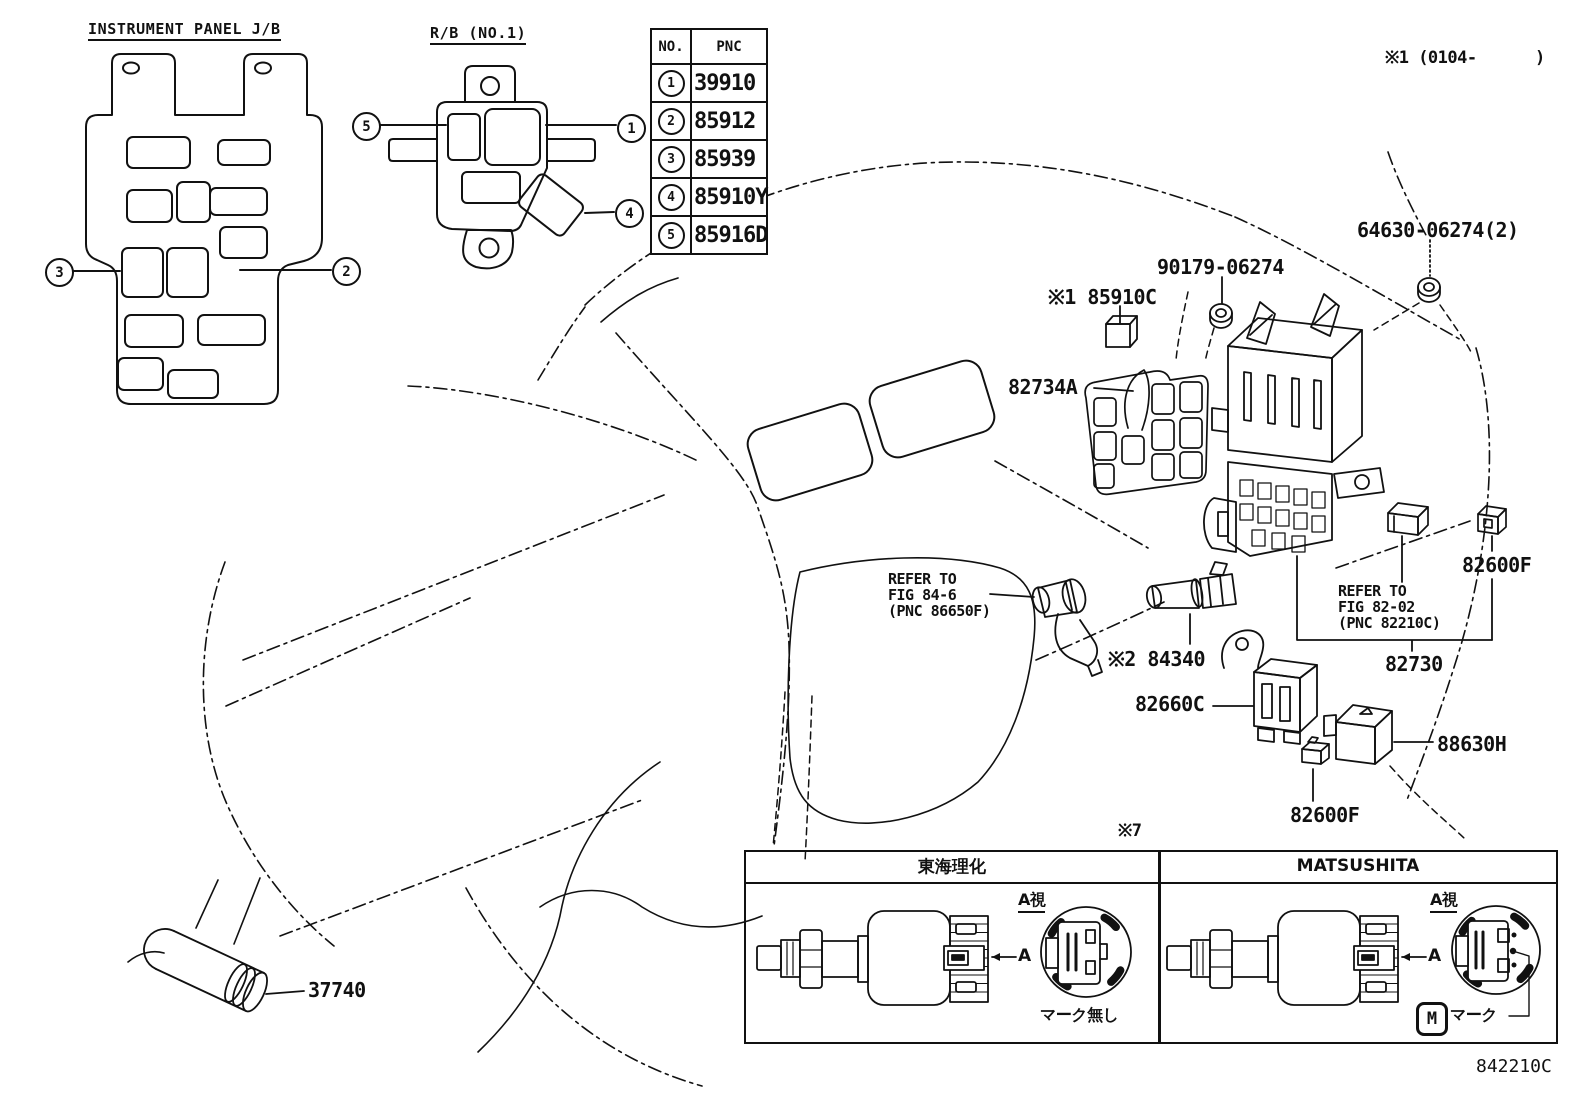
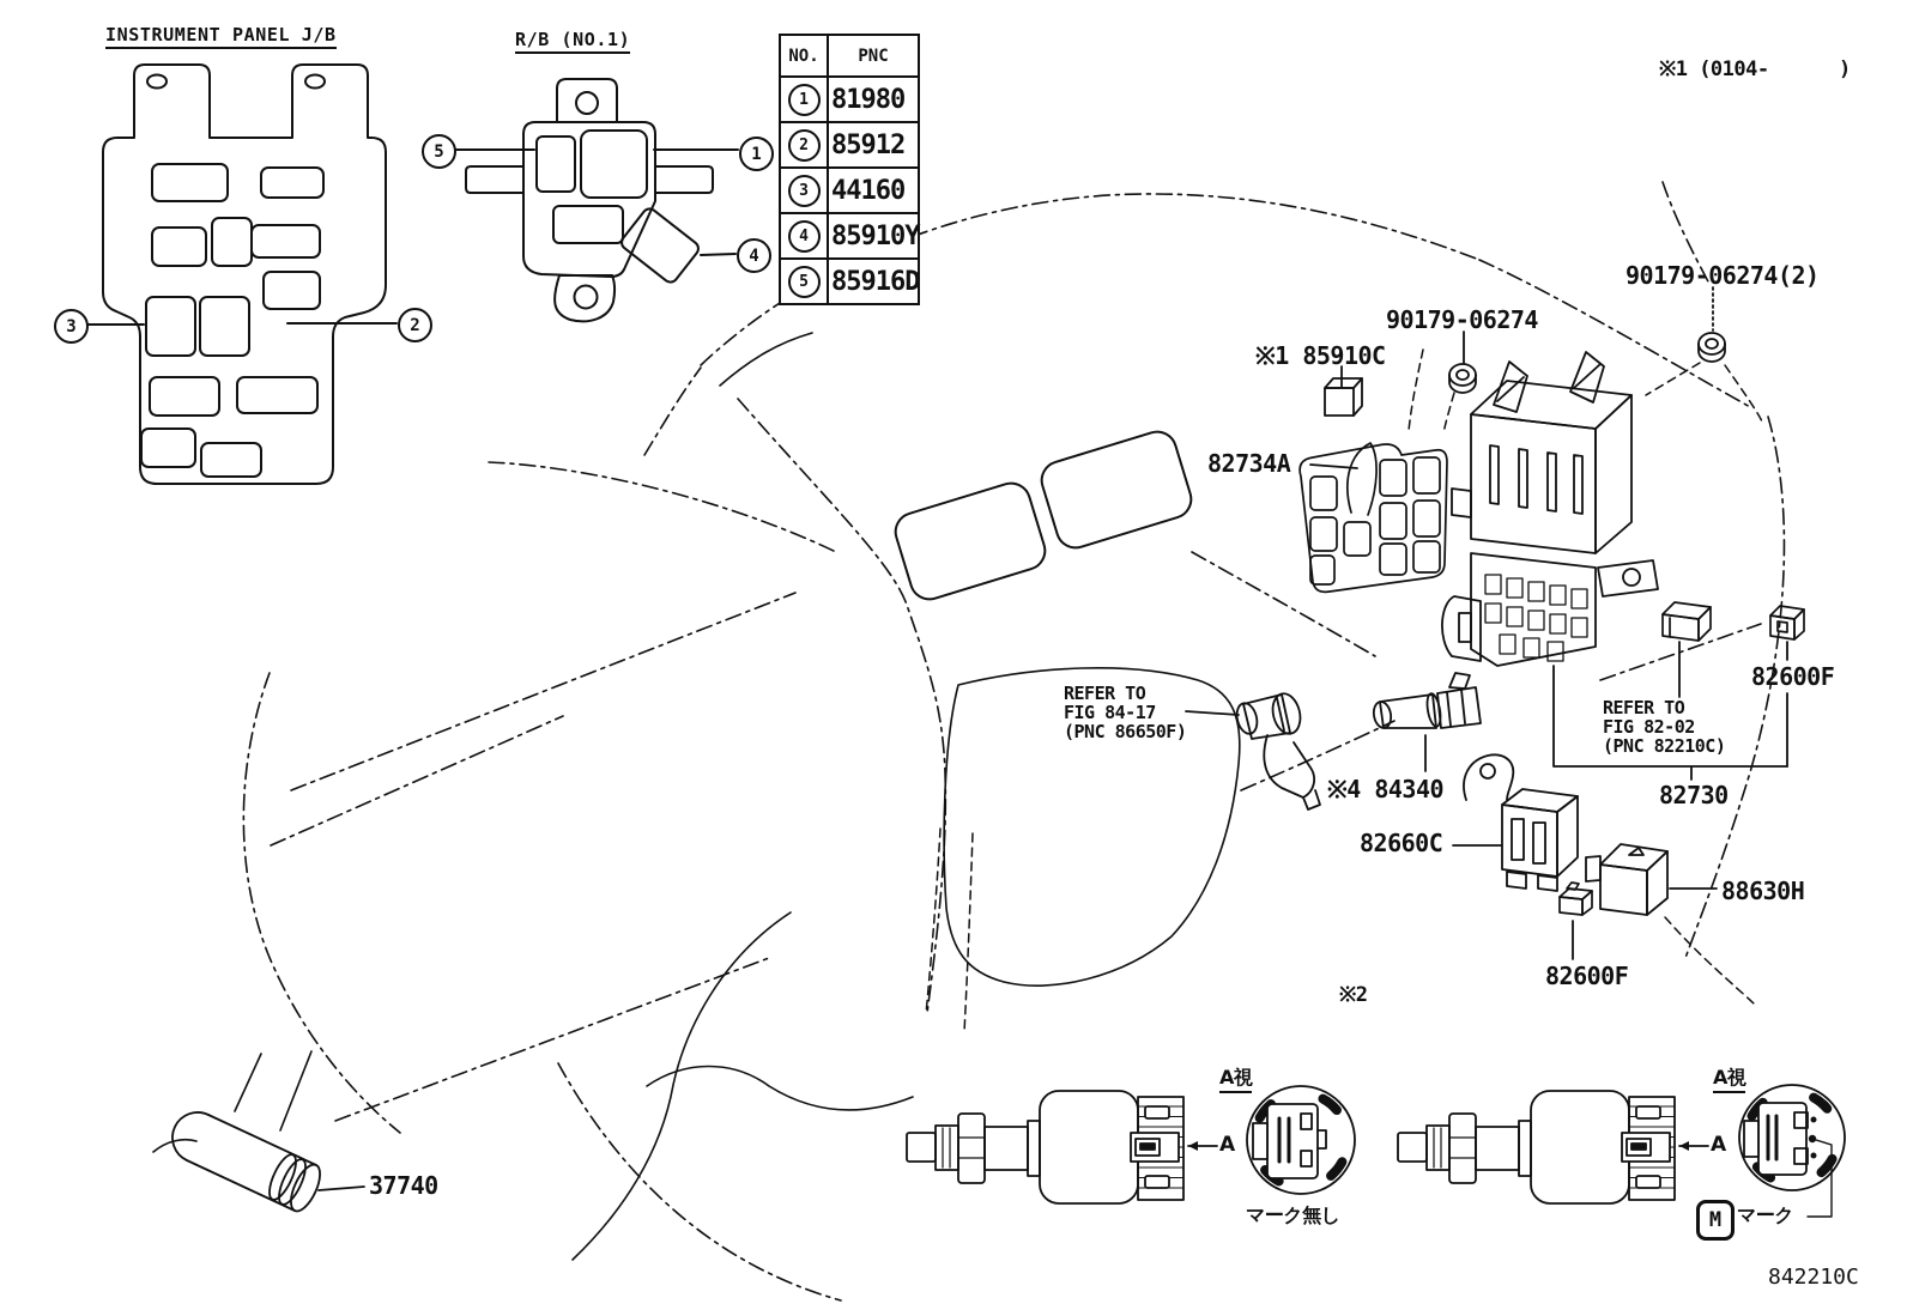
  INSTRUMENT PANEL J/B
  R/B (NO.1)
  ※1 (0104- )
  3
  2
  5
  1
  4
  90179-06274
- 64630-06274(2)
+ 90179-06274(2)
  ※1 85910C
  82734A
  82600F
- ※2 84340
+ ※4 84340
  82730
  82660C
  88630H
  82600F
  37740
- ※7
+ ※2
  REFER TO
- FIG 84-6
+ FIG 84-17
  (PNC 86650F)
  REFER TO
  FIG 82-02
  (PNC 82210C)
  842210C
  NO.
  PNC
  1
- 39910
+ 81980
  2
  85912
  3
- 85939
+ 44160
  4
  85910Y
  5
  85916D
- 東海理化
- MATSUSHITA
  A視
  A視
  A
  A
  マーク無し
  マーク
  M
